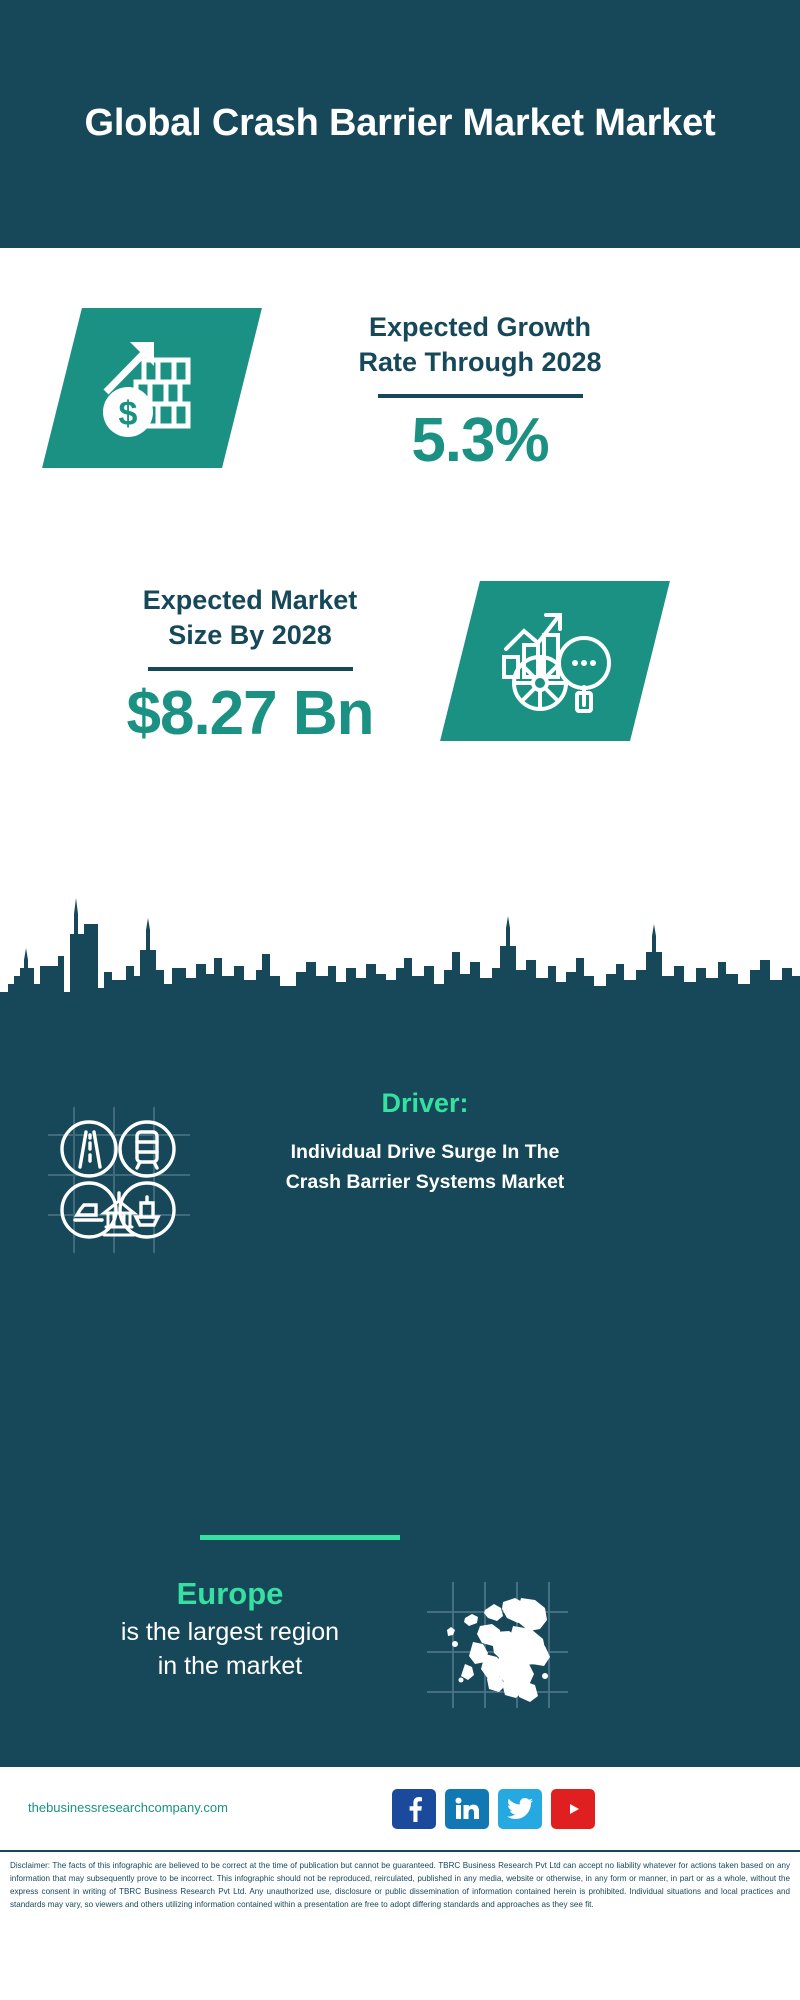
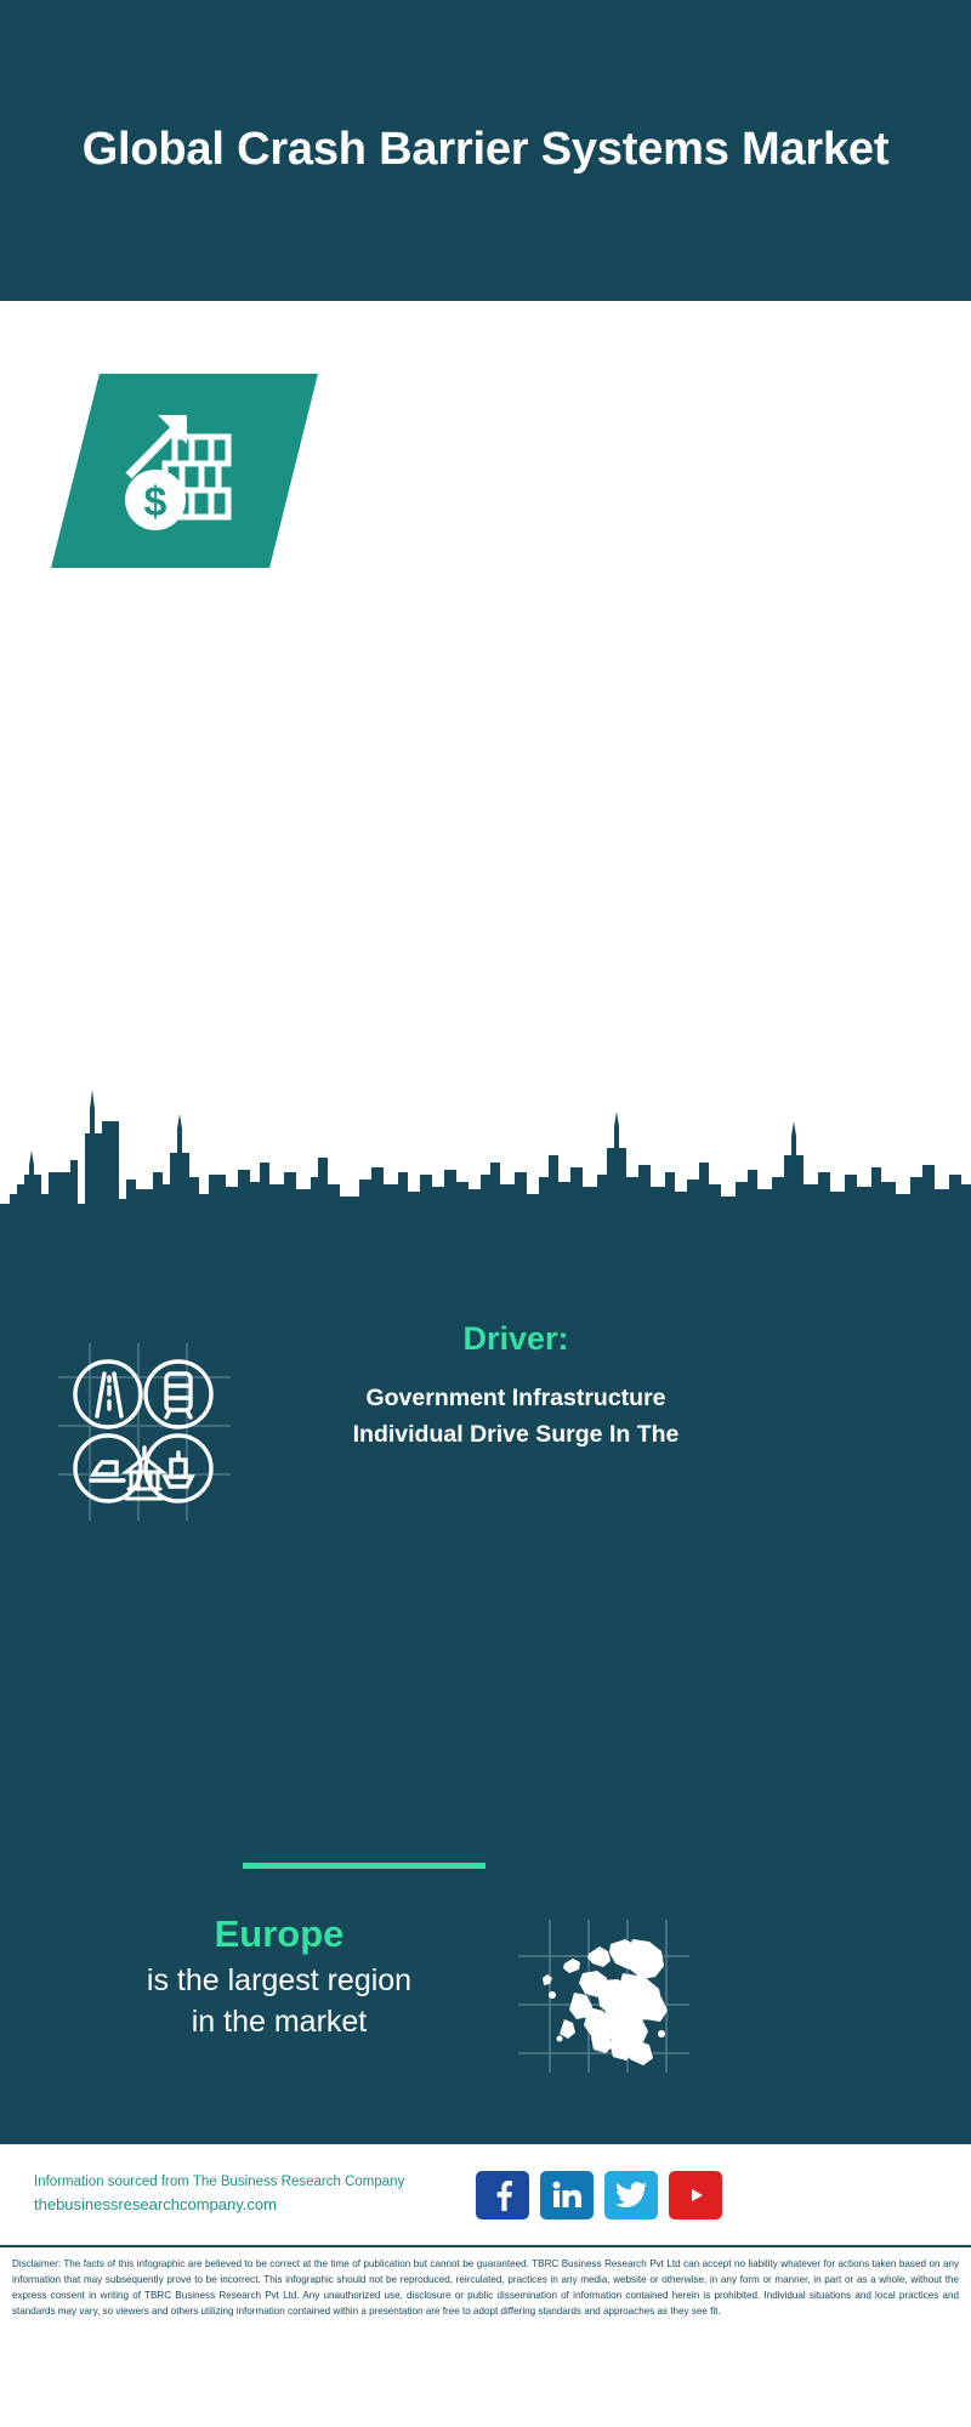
- Global Crash Barrier Market Market
+ Global Crash Barrier Systems Market
- Expected Growth
- Rate Through 2028
- 5.3%
- Expected Market
- Size By 2028
- $8.27 Bn
  Driver:
+ Government Infrastructure
  Individual Drive Surge In The
- Crash Barrier Systems Market
  Europe
  is the largest region
  in the market
+ Information sourced from The Business Research Company
  thebusinessresearchcompany.com
- Disclaimer: The facts of this infographic are believed to be correct at the time of publication but cannot be guaranteed. TBRC Business Research Pvt Ltd can accept no liability whatever for actions taken based on any information that may subsequently prove to be incorrect. This infographic should not be reproduced, reirculated, published in any media, website or otherwise, in any form or manner, in part or as a whole, without the express consent in writing of TBRC Business Research Pvt Ltd. Any unauthorized use, disclosure or public dissemination of information contained herein is prohibited. Individual situations and local practices and standards may vary, so viewers and others utilizing information contained within a presentation are free to adopt differing standards and approaches as they see fit.
+ Disclaimer: The facts of this infographic are believed to be correct at the time of publication but cannot be guaranteed. TBRC Business Research Pvt Ltd can accept no liability whatever for actions taken based on any information that may subsequently prove to be incorrect. This infographic should not be reproduced, reirculated, practices in any media, website or otherwise, in any form or manner, in part or as a whole, without the express consent in writing of TBRC Business Research Pvt Ltd. Any unauthorized use, disclosure or public dissemination of information contained herein is prohibited. Individual situations and local practices and standards may vary, so viewers and others utilizing information contained within a presentation are free to adopt differing standards and approaches as they see fit.
